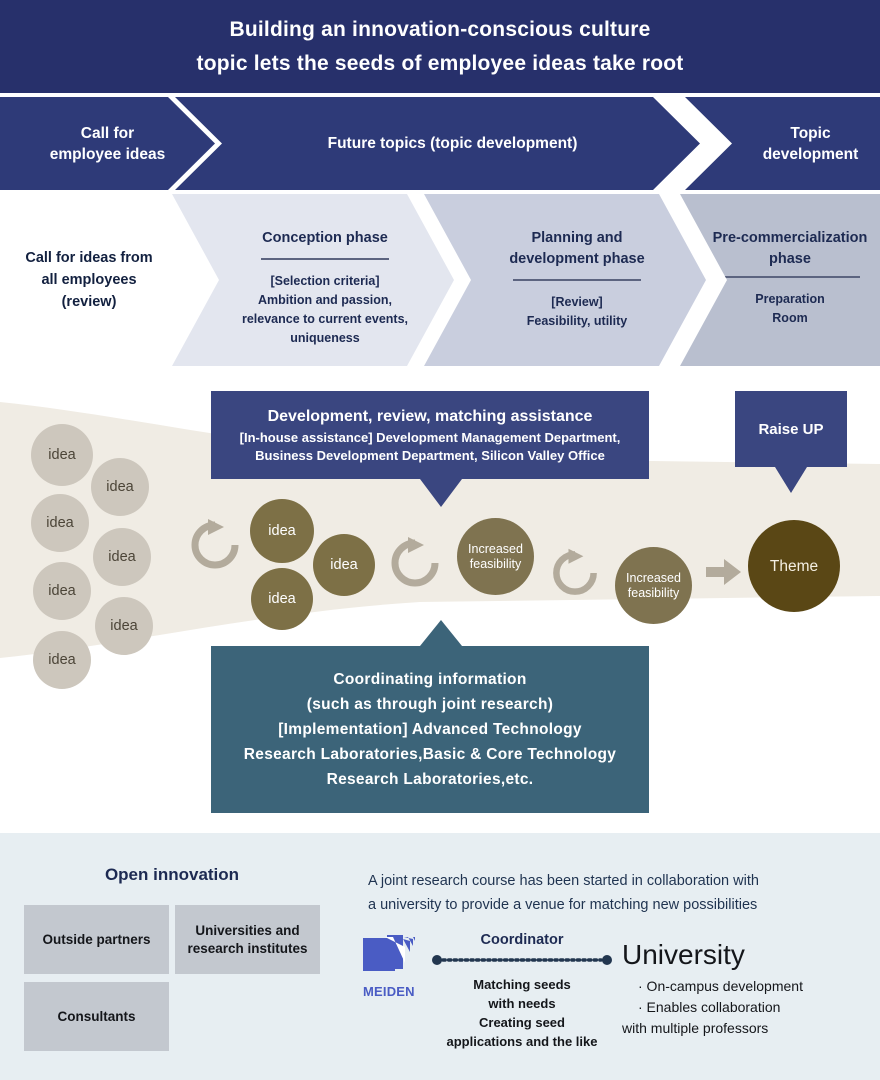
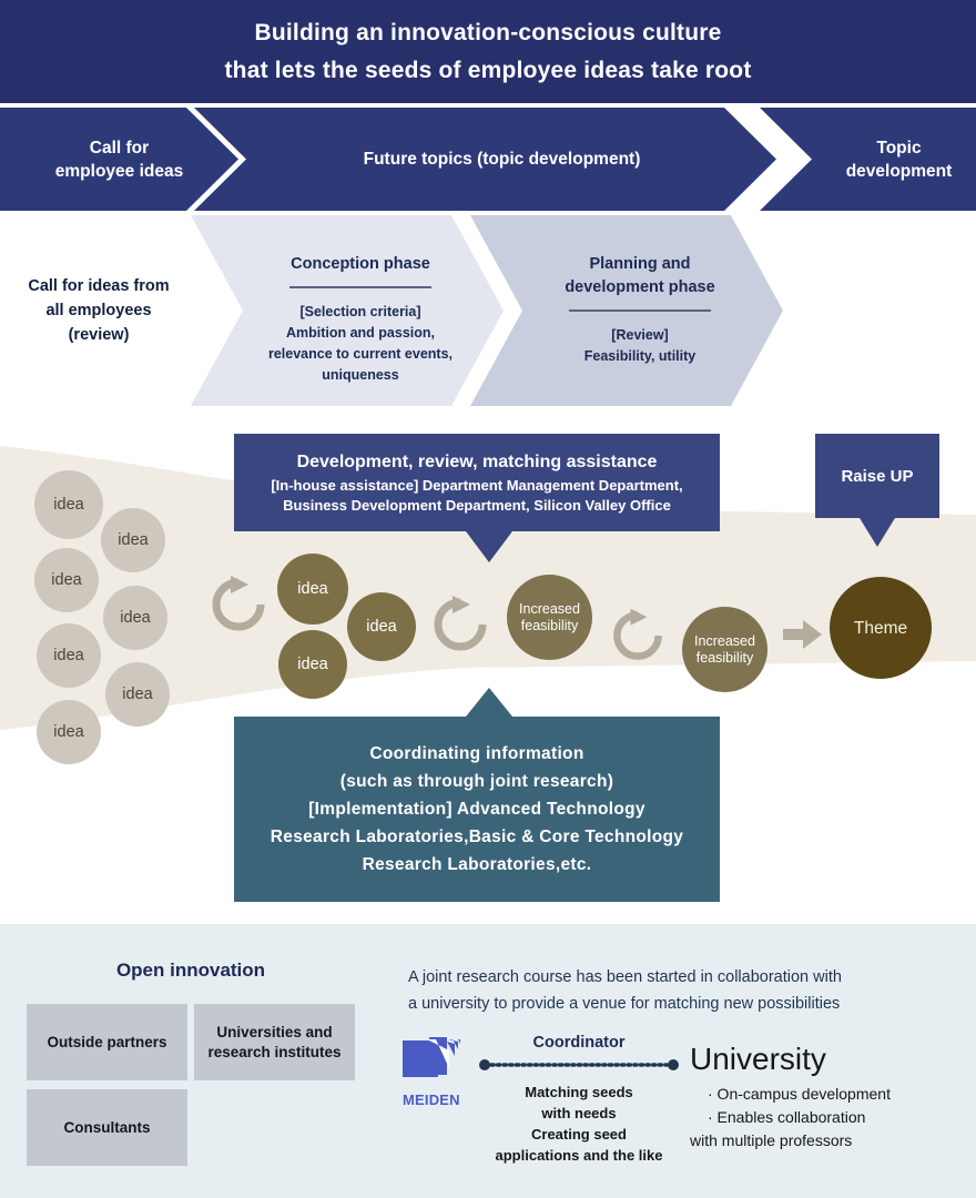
  Building an innovation-conscious culture
- topic lets the seeds of employee ideas take root
+ that lets the seeds of employee ideas take root
  Call for
  employee ideas
  Future topics (topic development)
  Topic
  development
  Call for ideas from
  all employees
  (review)
  Conception phase
  [Selection criteria]
  Ambition and passion,
  relevance to current events,
  uniqueness
  Planning and
  development phase
  [Review]
  Feasibility, utility
- Pre-commercialization
- phase
- Preparation
- Room
  idea
  idea
  idea
  idea
  idea
  idea
  idea
  idea
  idea
  idea
  Increased
  feasibility
  Increased
  feasibility
  Theme
  Development, review, matching assistance
- [In-house assistance] Development Management Department,
+ [In-house assistance] Department Management Department,
  Business Development Department, Silicon Valley Office
  Raise UP
  Coordinating information
  (such as through joint research)
  [Implementation] Advanced Technology
  Research Laboratories,Basic & Core Technology
  Research Laboratories,etc.
  Open innovation
  Outside partners
  Universities and
  research institutes
  Consultants
  A joint research course has been started in collaboration with
  a university to provide a venue for matching new possibilities
  MEIDEN
  Coordinator
  Matching seeds
  with needs
  Creating seed
  applications and the like
  University
  · On-campus development
  · Enables collaboration
  with multiple professors
